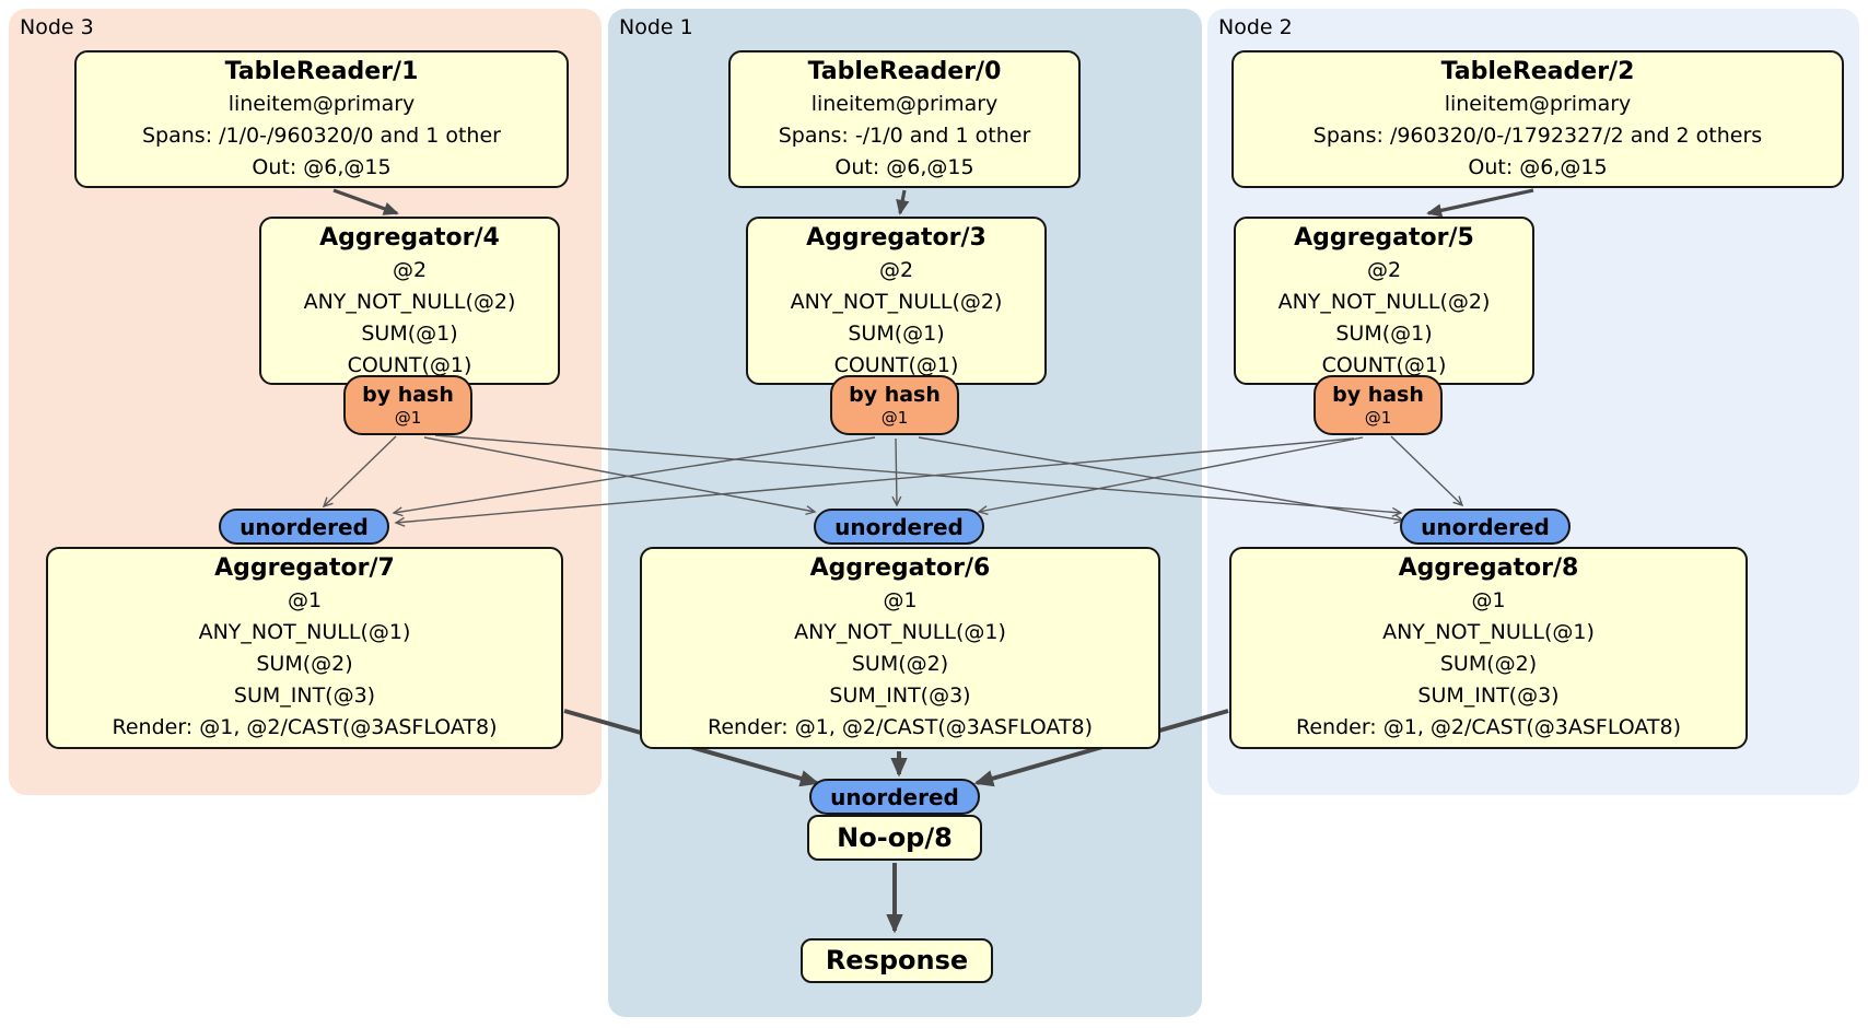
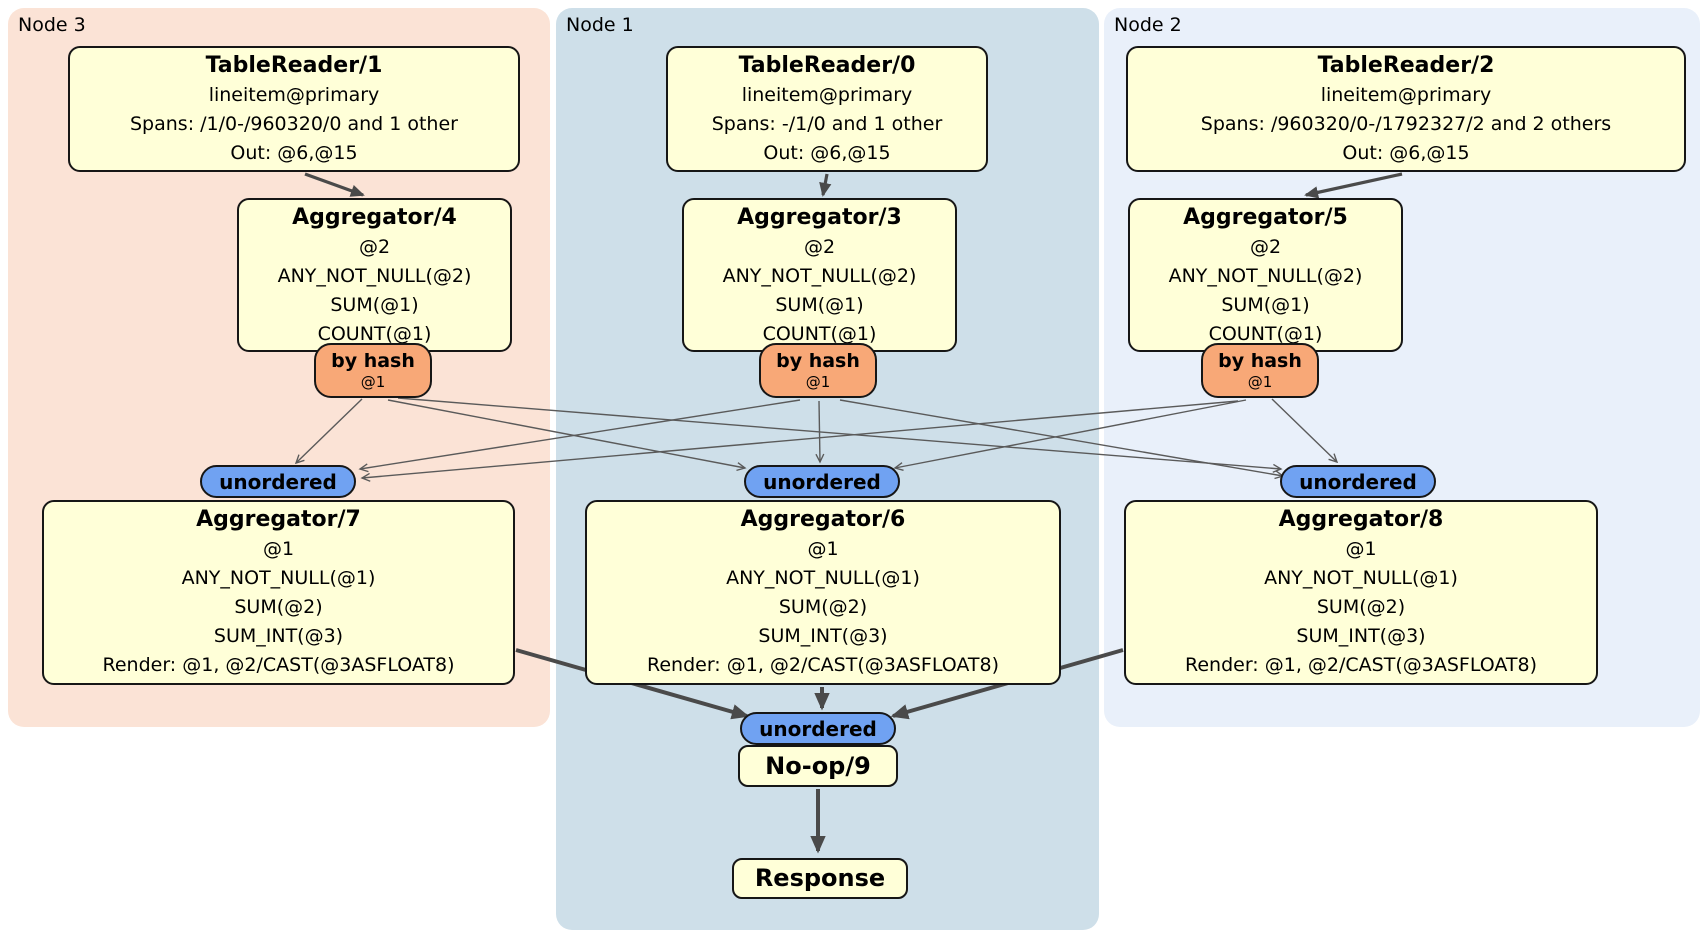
  Node 3
  Node 1
  Node 2
  TableReader/1
  lineitem@primary
  Spans: /1/0-/960320/0 and 1 other
  Out: @6,@15
  TableReader/0
  lineitem@primary
  Spans: -/1/0 and 1 other
  Out: @6,@15
  TableReader/2
  lineitem@primary
  Spans: /960320/0-/1792327/2 and 2 others
  Out: @6,@15
  Aggregator/4
  @2
  ANY_NOT_NULL(@2)
  SUM(@1)
  COUNT(@1)
  Aggregator/3
  @2
  ANY_NOT_NULL(@2)
  SUM(@1)
  COUNT(@1)
  Aggregator/5
  @2
  ANY_NOT_NULL(@2)
  SUM(@1)
  COUNT(@1)
  by hash
  @1
  by hash
  @1
  by hash
  @1
  unordered
  unordered
  unordered
  Aggregator/7
  @1
  ANY_NOT_NULL(@1)
  SUM(@2)
  SUM_INT(@3)
  Render: @1, @2/CAST(@3ASFLOAT8)
  Aggregator/6
  @1
  ANY_NOT_NULL(@1)
  SUM(@2)
  SUM_INT(@3)
  Render: @1, @2/CAST(@3ASFLOAT8)
  Aggregator/8
  @1
  ANY_NOT_NULL(@1)
  SUM(@2)
  SUM_INT(@3)
  Render: @1, @2/CAST(@3ASFLOAT8)
  unordered
- No-op/8
+ No-op/9
  Response
